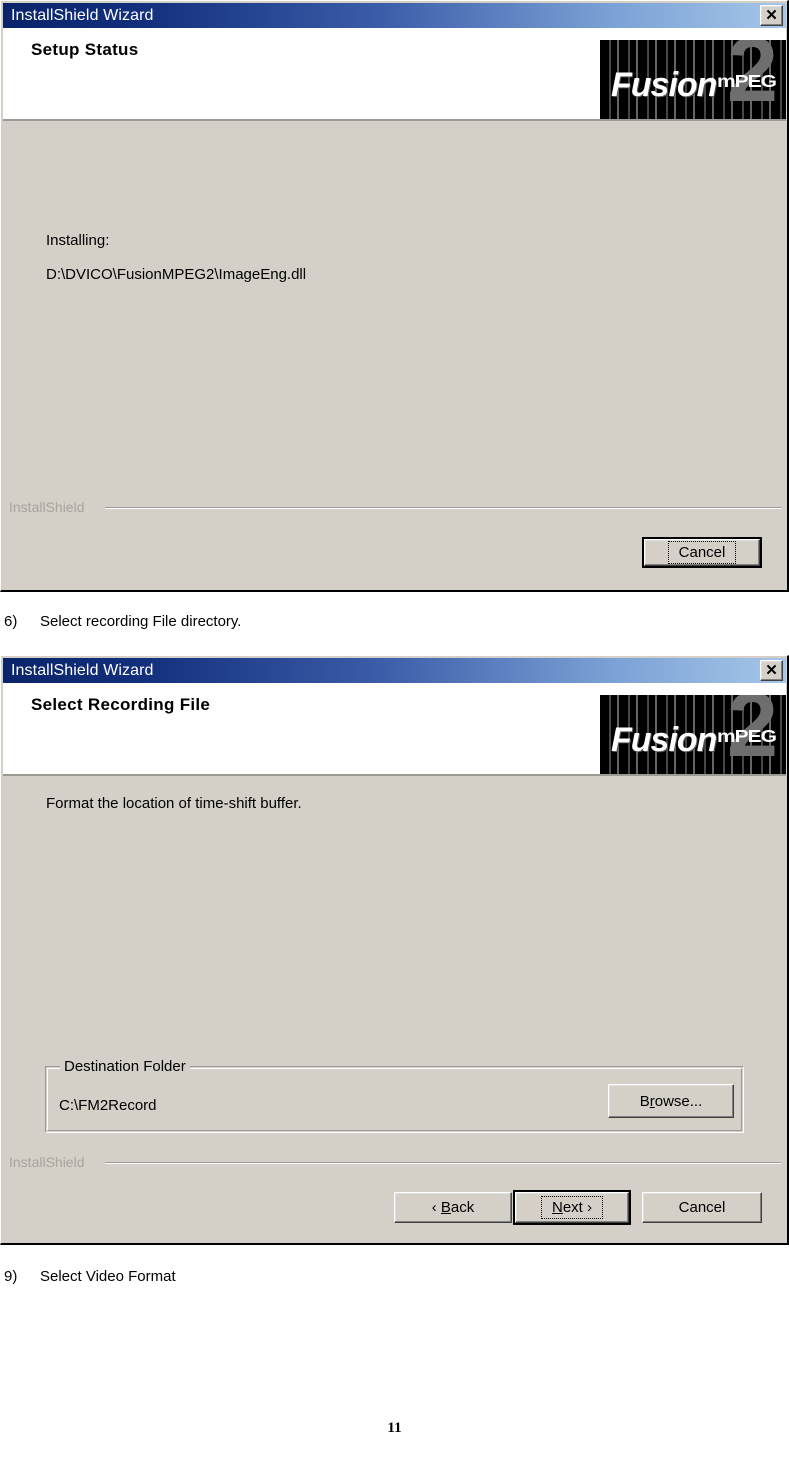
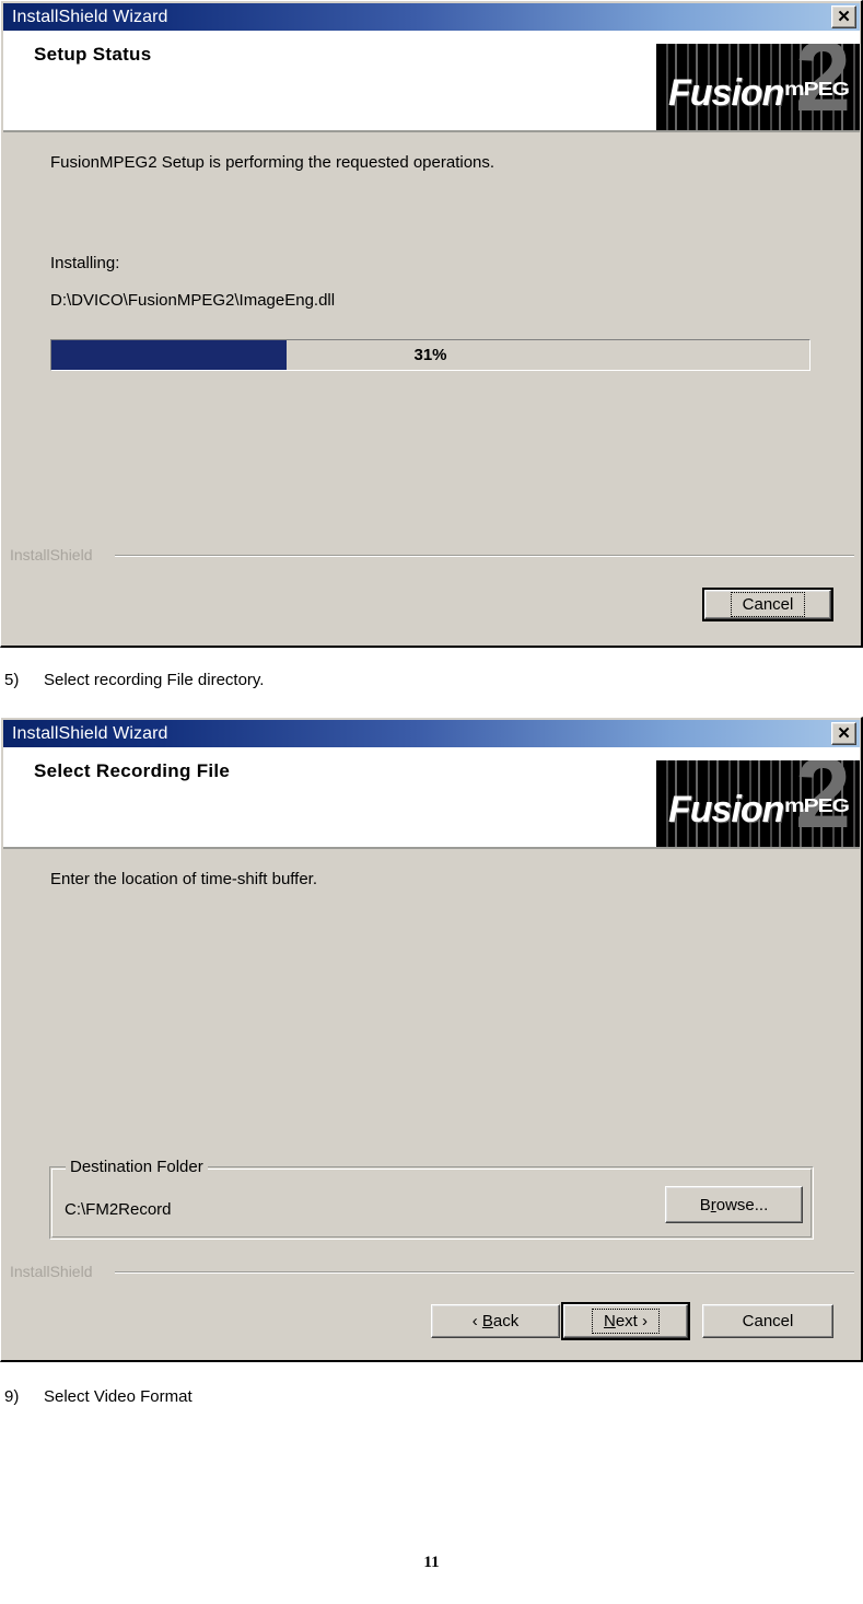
  InstallShield Wizard
  ✕
  Setup Status
  2
  Fusion
  mPEG
+ FusionMPEG2 Setup is performing the requested operations.
  Installing:
  D:\DVICO\FusionMPEG2\ImageEng.dll
+ 31%
  InstallShield
  Cancel
- 6) Select recording File directory.
+ 5) Select recording File directory.
  InstallShield Wizard
  ✕
  Select Recording File
  2
  Fusion
  mPEG
- Format the location of time-shift buffer.
+ Enter the location of time-shift buffer.
  Destination Folder
  C:\FM2Record
  Browse...
  InstallShield
  ‹ Back
  N
  ext ›
  Cancel
  9) Select Video Format
  11
